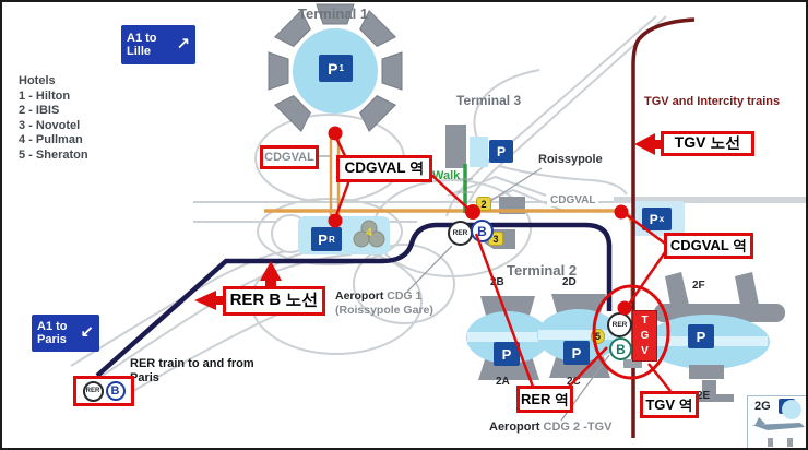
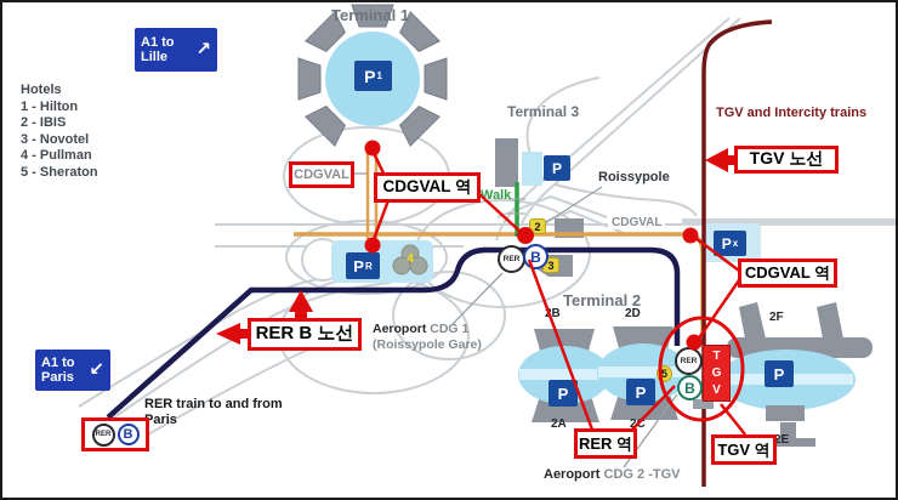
  A1 to
  Lille
  ↗
  A1 to
  Paris
  ↙
  Hotels
  1 - Hilton
  2 - IBIS
  3 - Novotel
  4 - Pullman
  5 - Sheraton
  Terminal 1
  Terminal 3
  Terminal 2
  2D
  2A
  2C
  2F
  2E
  P
  1
  P
  P
  R
  P
  x
  P
  P
  P
  2
  3
  4
  5
  B
  B
  T
  G
  V
  CDGVAL
  Roissypole
  Walk
  TGV and Intercity trains
  RER train to and from
  aris
  Aeroport CDG 1
  (Roissypole Gare)
  Aeroport CDG 2 -TGV
  CDGVAL
  CDGVAL 역
  CDGVAL 역
  TGV 노선
  RER B 노선
  RER 역
  TGV 역
  B
- 2G
